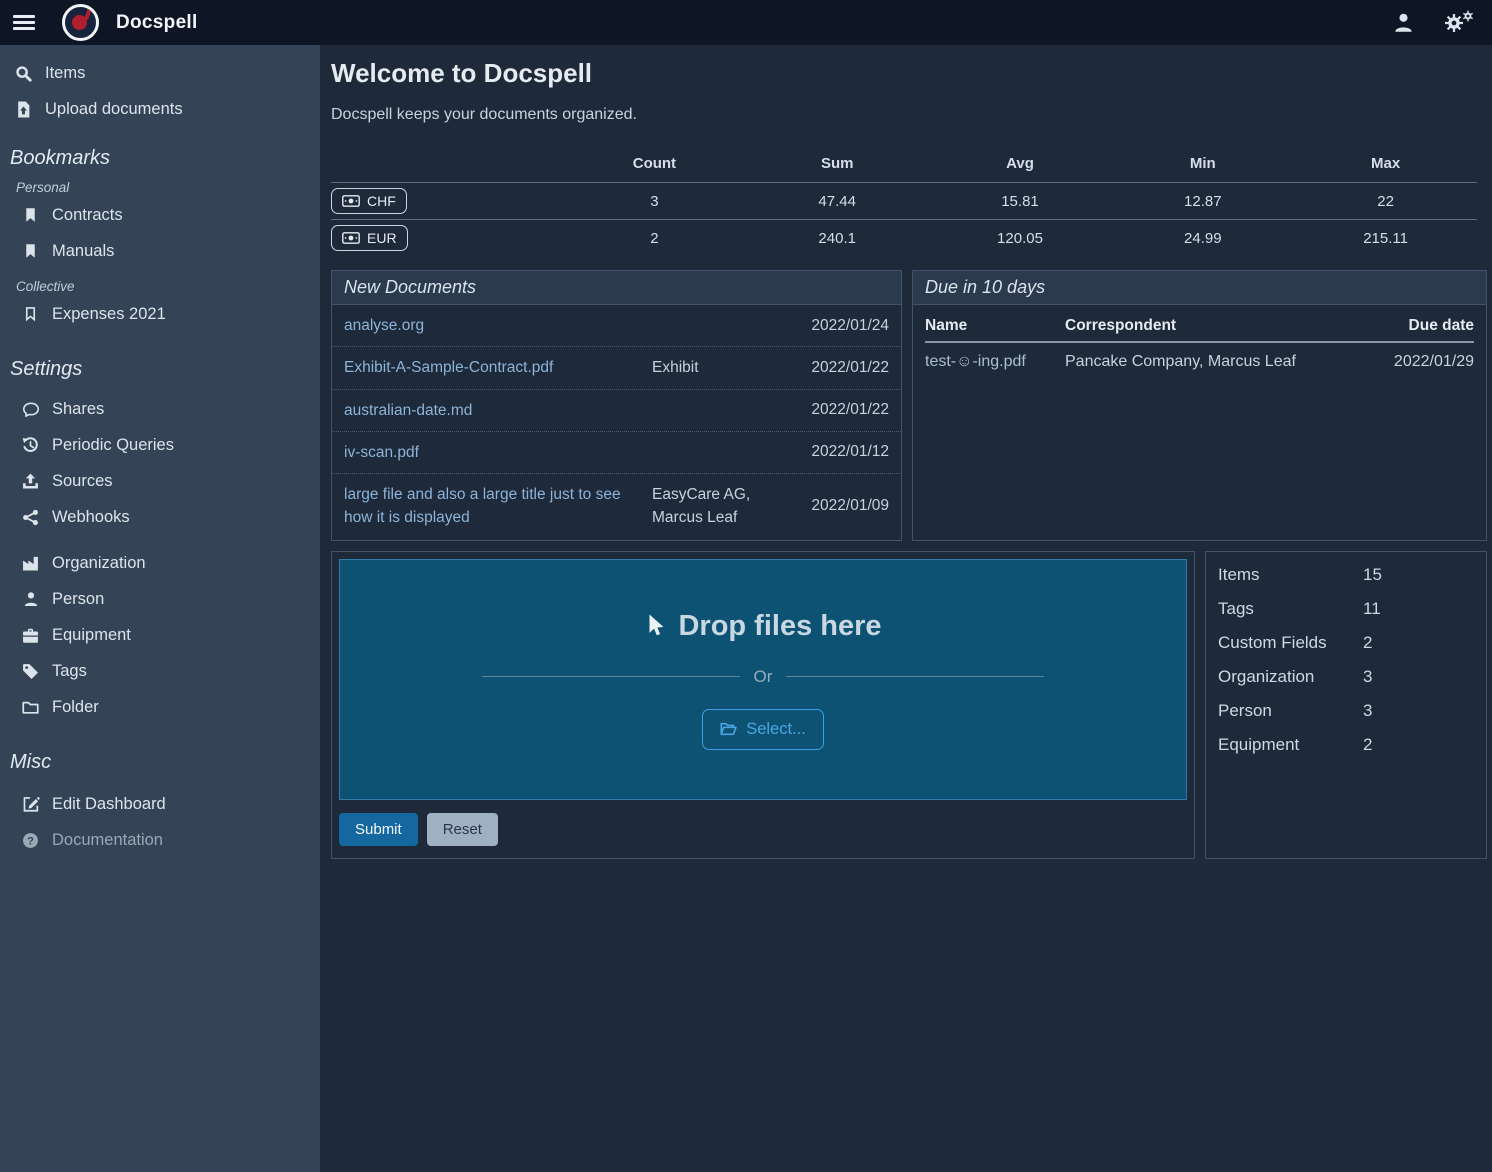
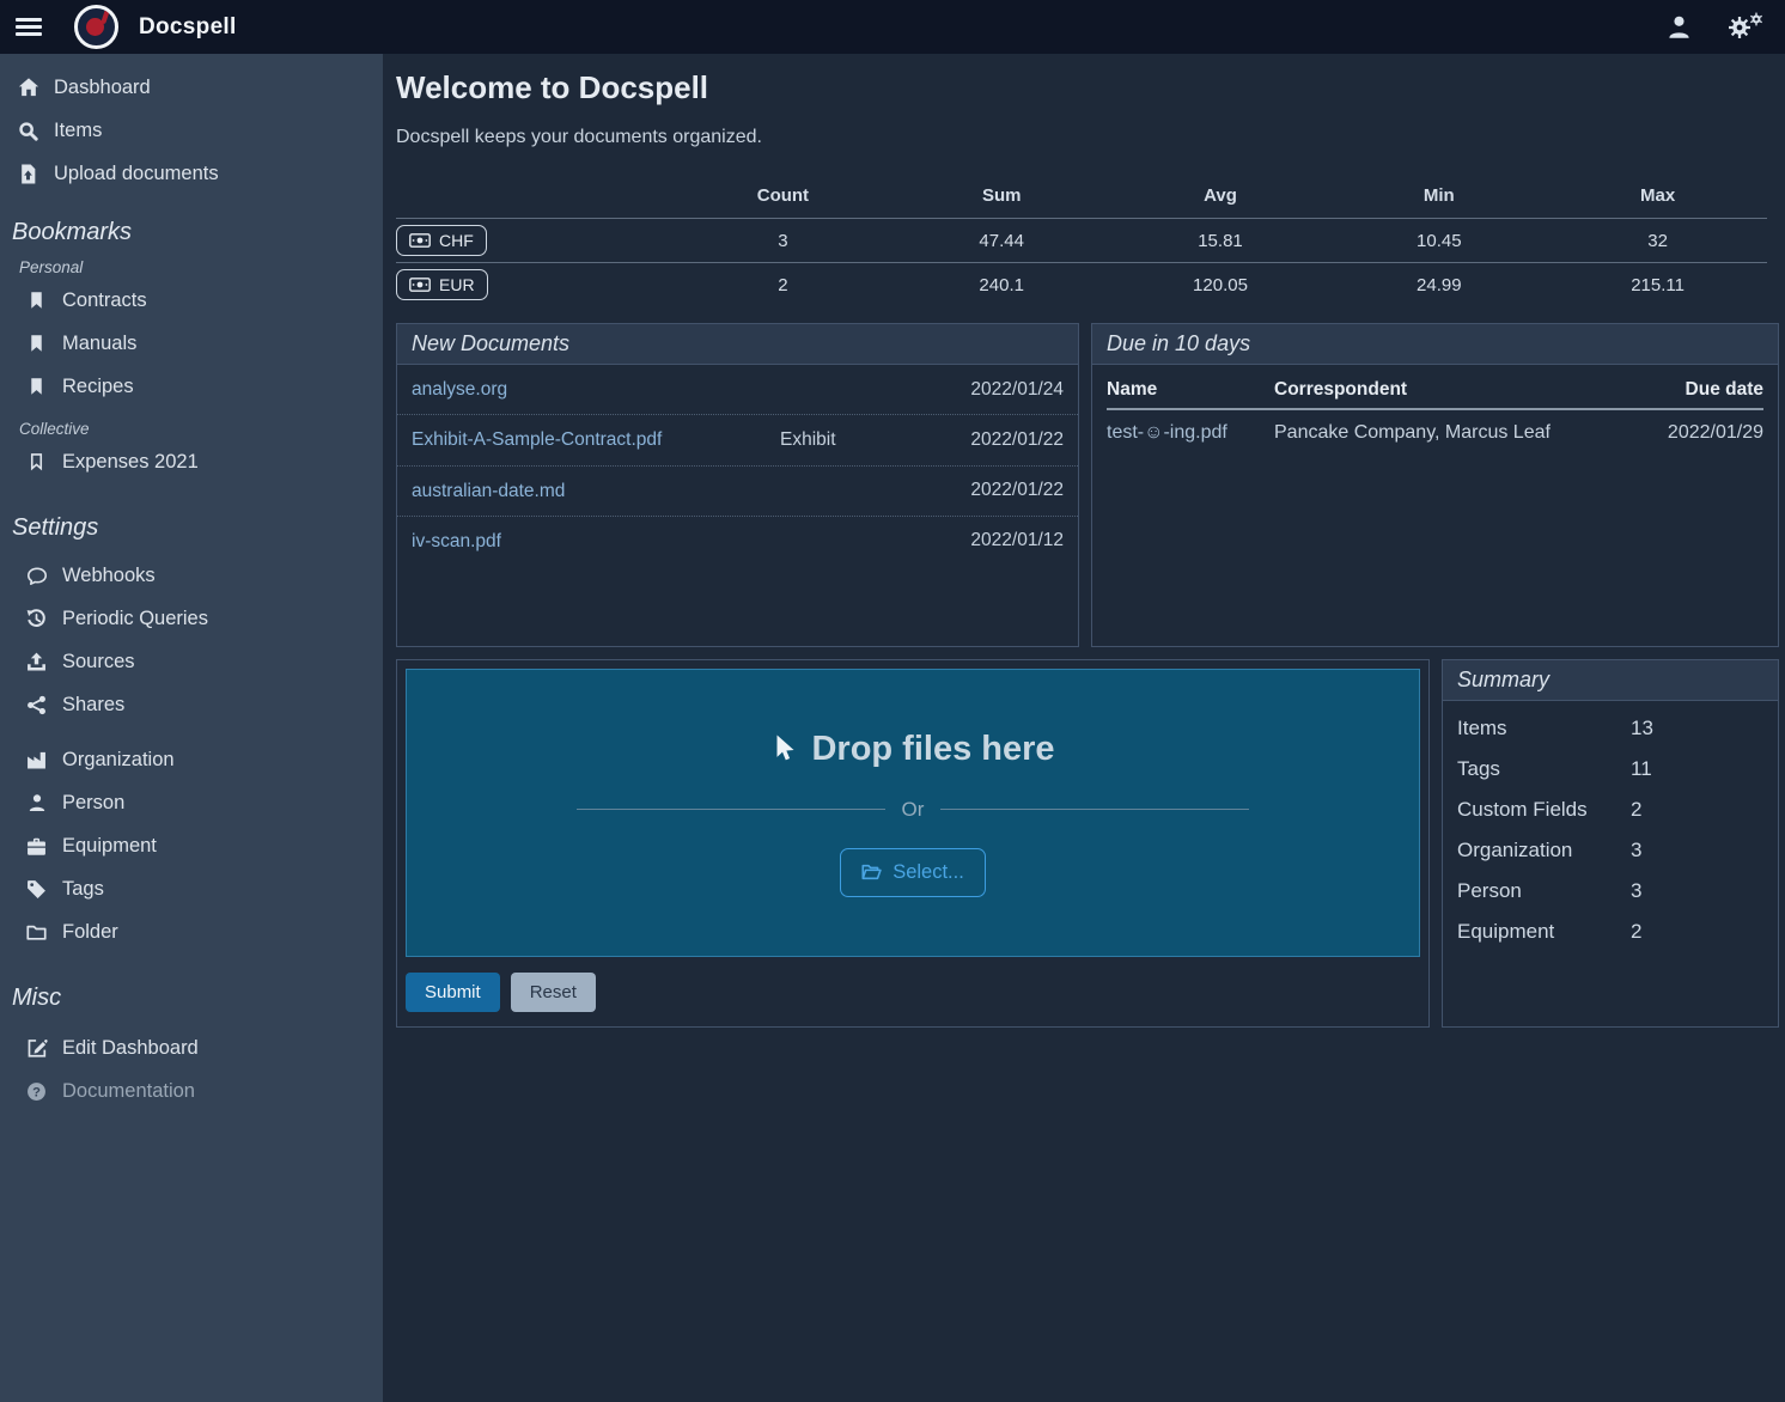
  Docspell
+ Dasbhoard
  Items
  Upload documents
  Bookmarks
  Personal
  Contracts
  Manuals
+ Recipes
  Collective
  Expenses 2021
  Settings
- Shares
+ Webhooks
  Periodic Queries
  Sources
- Webhooks
+ Shares
  Organization
  Person
  Equipment
  Tags
  Folder
  Misc
  Edit Dashboard
  ?
  Documentation
  Welcome to Docspell
  Docspell keeps your documents organized.
  Count
  Sum
  Avg
  Min
  Max
  CHF
  3
  47.44
  15.81
- 12.87
+ 10.45
- 22
+ 32
  EUR
  2
  240.1
  120.05
  24.99
  215.11
  New Documents
  analyse.org
  2022/01/24
  Exhibit-A-Sample-Contract.pdf
  Exhibit
  2022/01/22
  australian-date.md
  2022/01/22
  iv-scan.pdf
  2022/01/12
- large file and also a large title just to see how it is displayed
- EasyCare AG, Marcus Leaf
- 2022/01/09
  Due in 10 days
  Name
  Correspondent
  Due date
  test-☺-ing.pdf
  Pancake Company, Marcus Leaf
  2022/01/29
  Drop files here
  Or
  Select...
  Submit
  Reset
+ Summary
  Items
- 15
+ 13
  Tags
  11
  Custom Fields
  2
  Organization
  3
  Person
  3
  Equipment
  2
